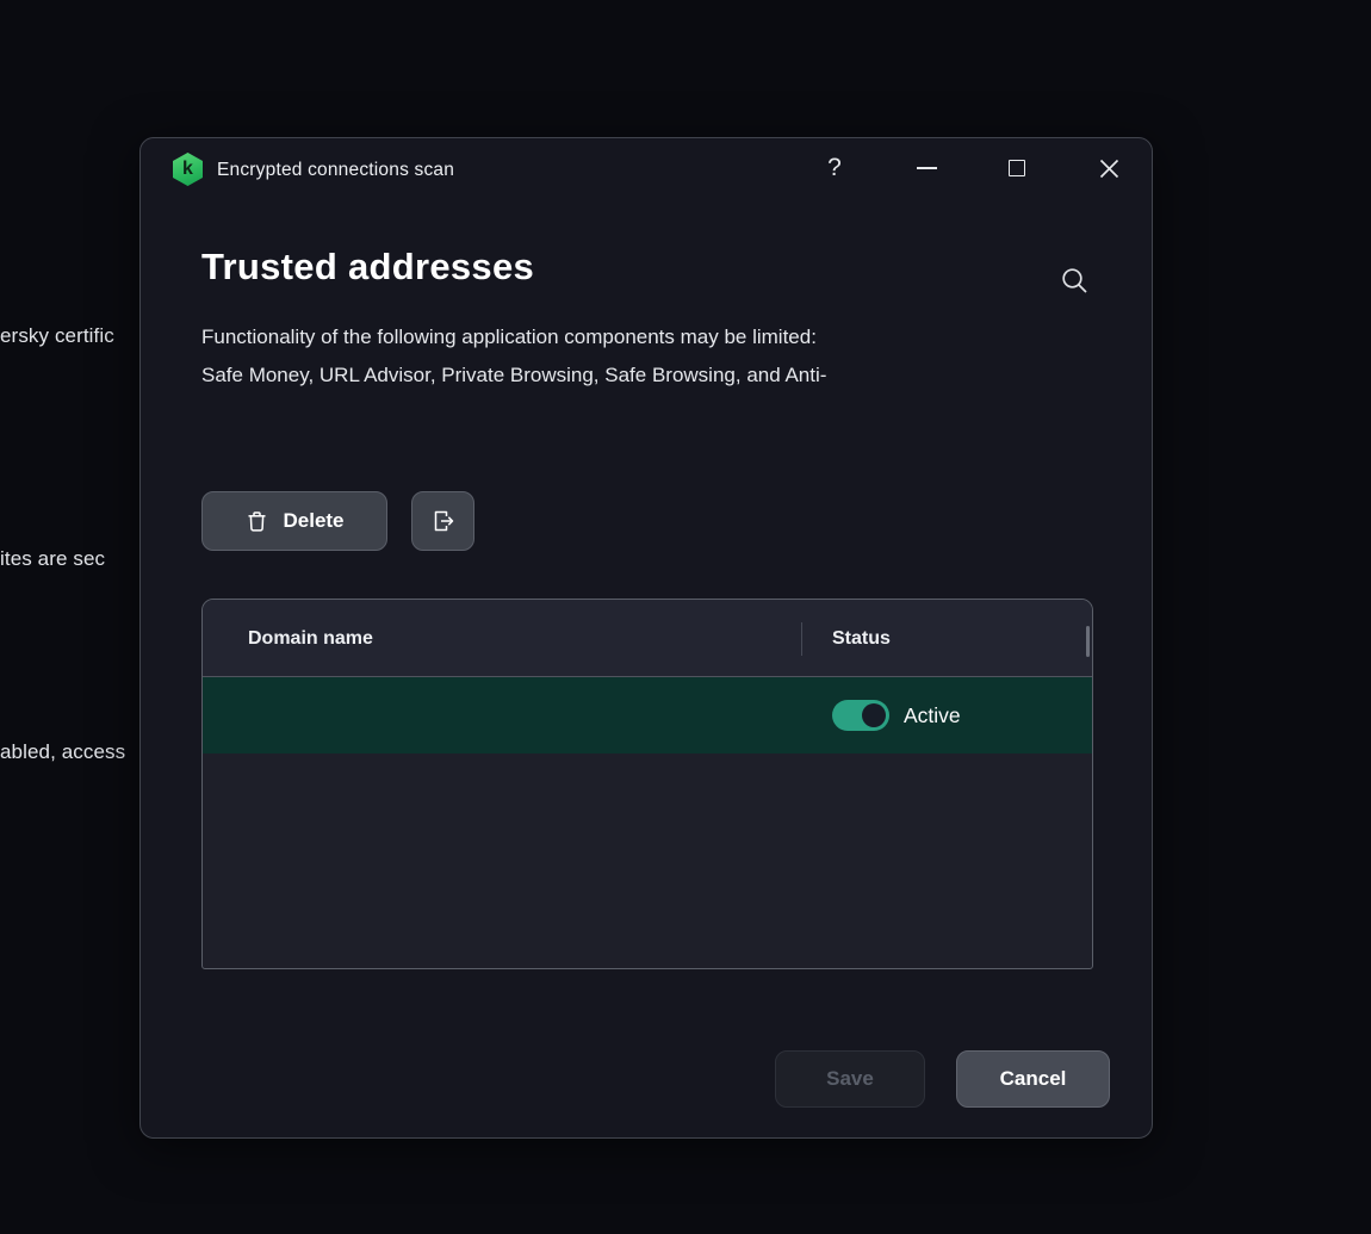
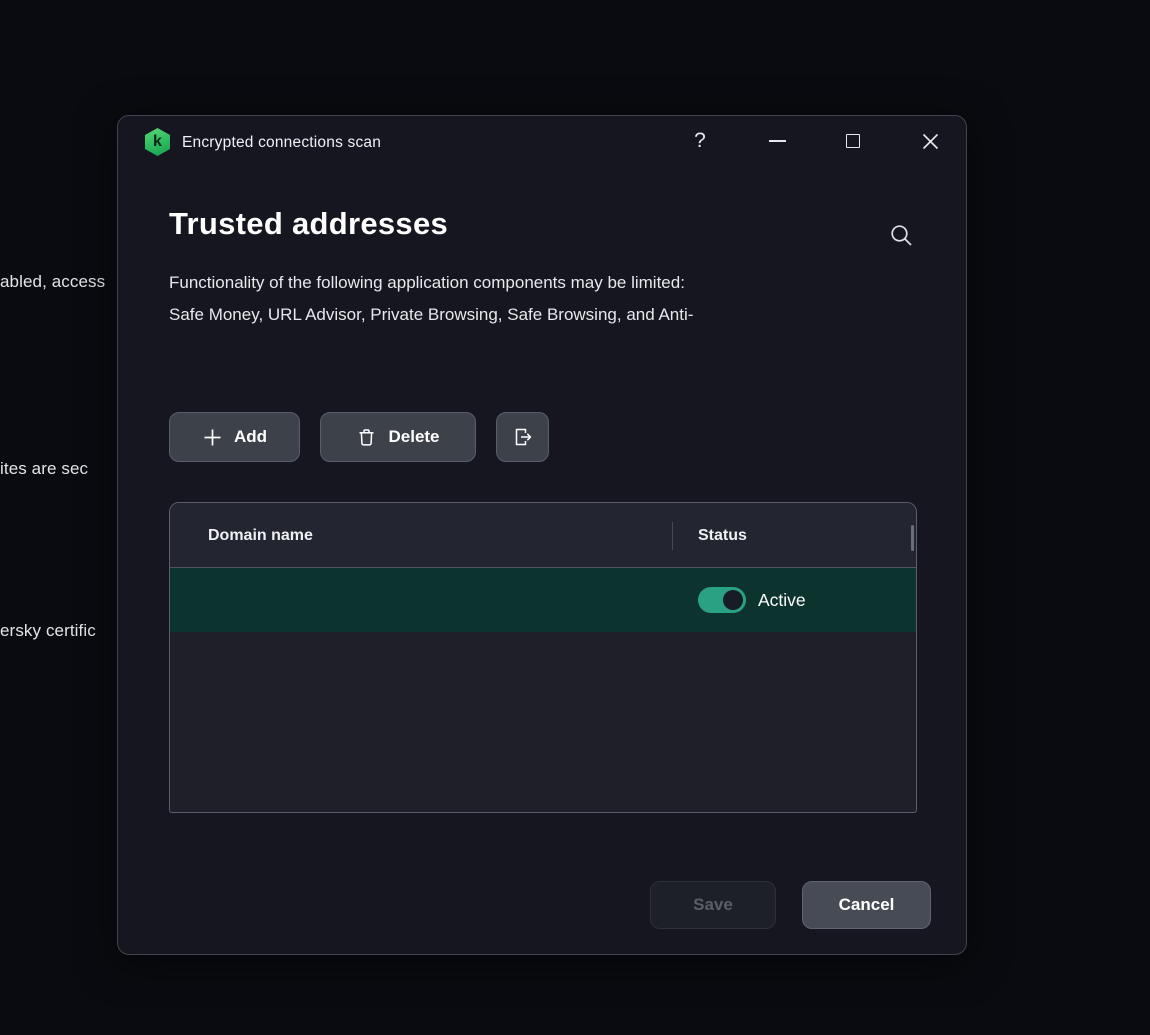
- ersky certific
+ abled, access
  ites are sec
- abled, access
+ ersky certific
  k
  Encrypted connections scan
  ?
  Trusted addresses
  Functionality of the following application components may be limited:
  Safe Money, URL Advisor, Private Browsing, Safe Browsing, and Anti-
+ Add
  Delete
  Domain name
  Status
  Active
  Save
  Cancel
